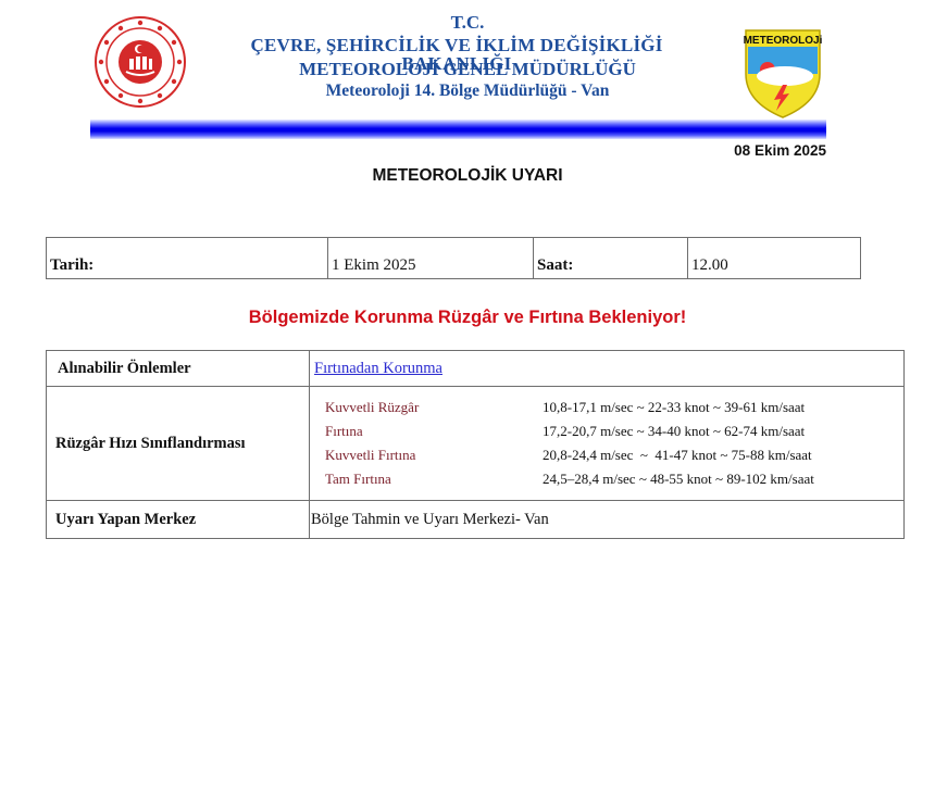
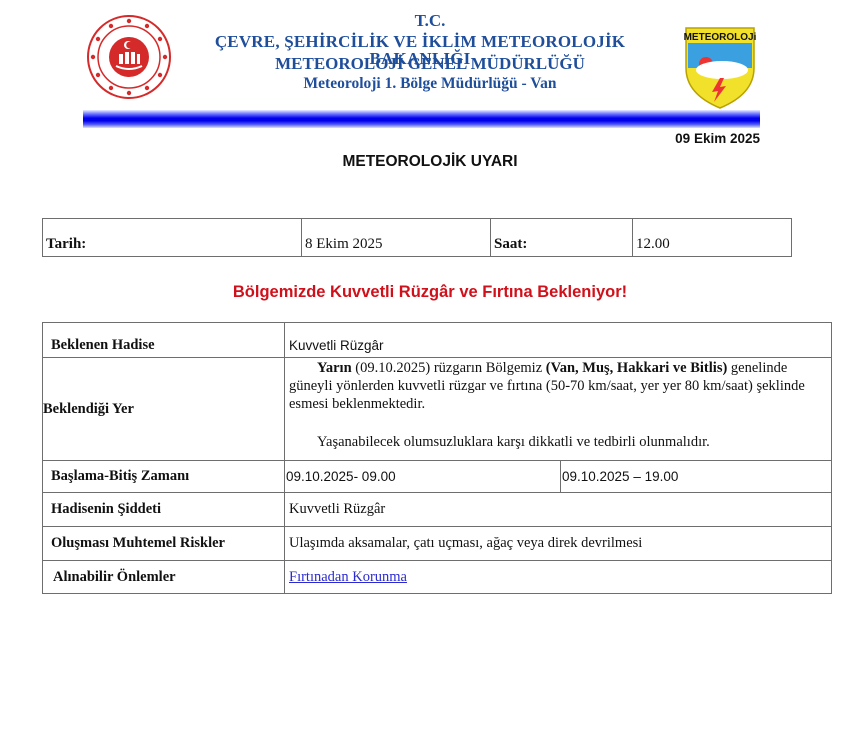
  METEOROLOJi
  T.C.
- ÇEVRE, ŞEHİRCİLİK VE İKLİM DEĞİŞİKLİĞİ BAKANLIĞI
+ ÇEVRE, ŞEHİRCİLİK VE İKLİM METEOROLOJİK BAKANLIĞI
  METEOROLOJİ GENEL MÜDÜRLÜĞÜ
- Meteoroloji 14. Bölge Müdürlüğü - Van
+ Meteoroloji 1. Bölge Müdürlüğü - Van
- 08 Ekim 2025
+ 09 Ekim 2025
  METEOROLOJİK UYARI
- Tarih:	1 Ekim 2025	Saat:	12.00
+ Tarih:	8 Ekim 2025	Saat:	12.00
- Bölgemizde Korunma Rüzgâr ve Fırtına Bekleniyor!
+ Bölgemizde Kuvvetli Rüzgâr ve Fırtına Bekleniyor!
+ Beklenen Hadise	Kuvvetli Rüzgâr
+ Beklendiği Yer	Yarın (09.10.2025) rüzgarın Bölgemiz (Van, Muş, Hakkari ve Bitlis) genelinde güneyli yönlerden kuvvetli rüzgar ve fırtına (50-70 km/saat, yer yer 80 km/saat) şeklinde esmesi beklenmektedir. Yaşanabilecek olumsuzluklara karşı dikkatli ve tedbirli olunmalıdır.
+ Başlama-Bitiş Zamanı	09.10.2025- 09.00	09.10.2025 – 19.00
+ Hadisenin Şiddeti	Kuvvetli Rüzgâr
+ Oluşması Muhtemel Riskler	Ulaşımda aksamalar, çatı uçması, ağaç veya direk devrilmesi
  Alınabilir Önlemler	Fırtınadan Korunma
- Rüzgâr Hızı Sınıflandırması	Kuvvetli Rüzgâr 10,8-17,1 m/sec ~ 22-33 knot ~ 39-61 km/saat Fırtına 17,2-20,7 m/sec ~ 34-40 knot ~ 62-74 km/saat Kuvvetli Fırtına 20,8-24,4 m/sec ~ 41-47 knot ~ 75-88 km/saat Tam Fırtına 24,5–28,4 m/sec ~ 48-55 knot ~ 89-102 km/saat
- Uyarı Yapan Merkez	Bölge Tahmin ve Uyarı Merkezi- Van
